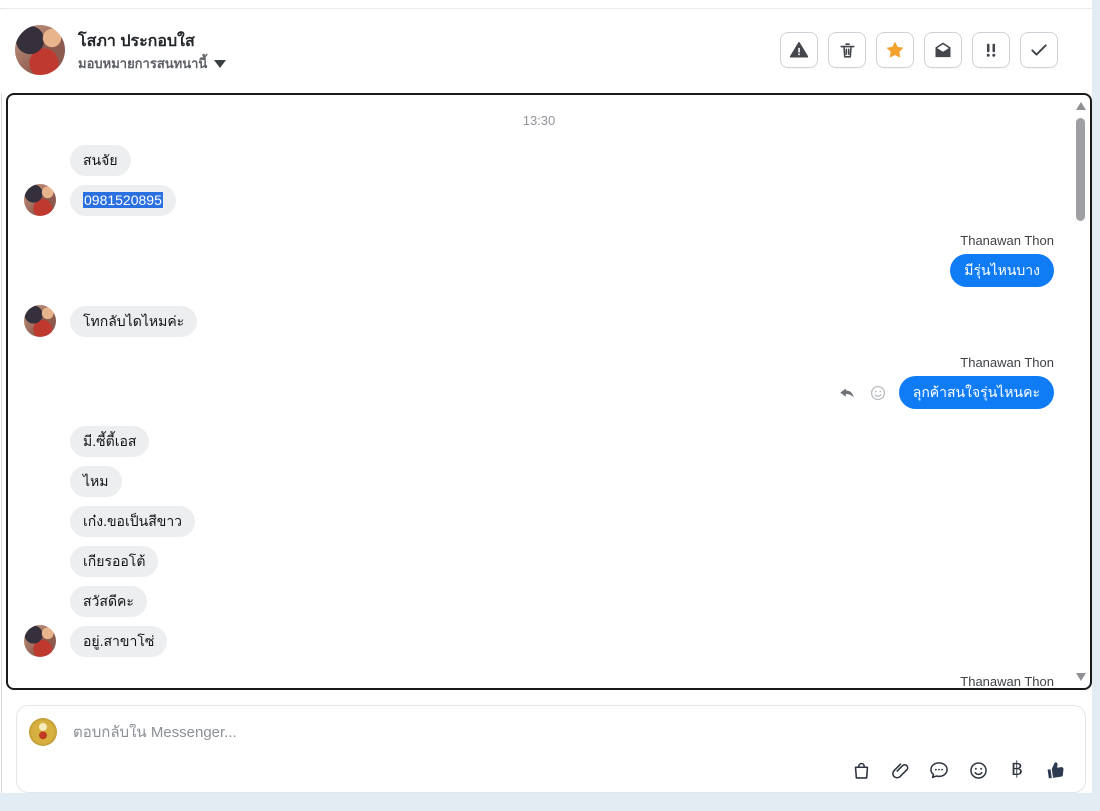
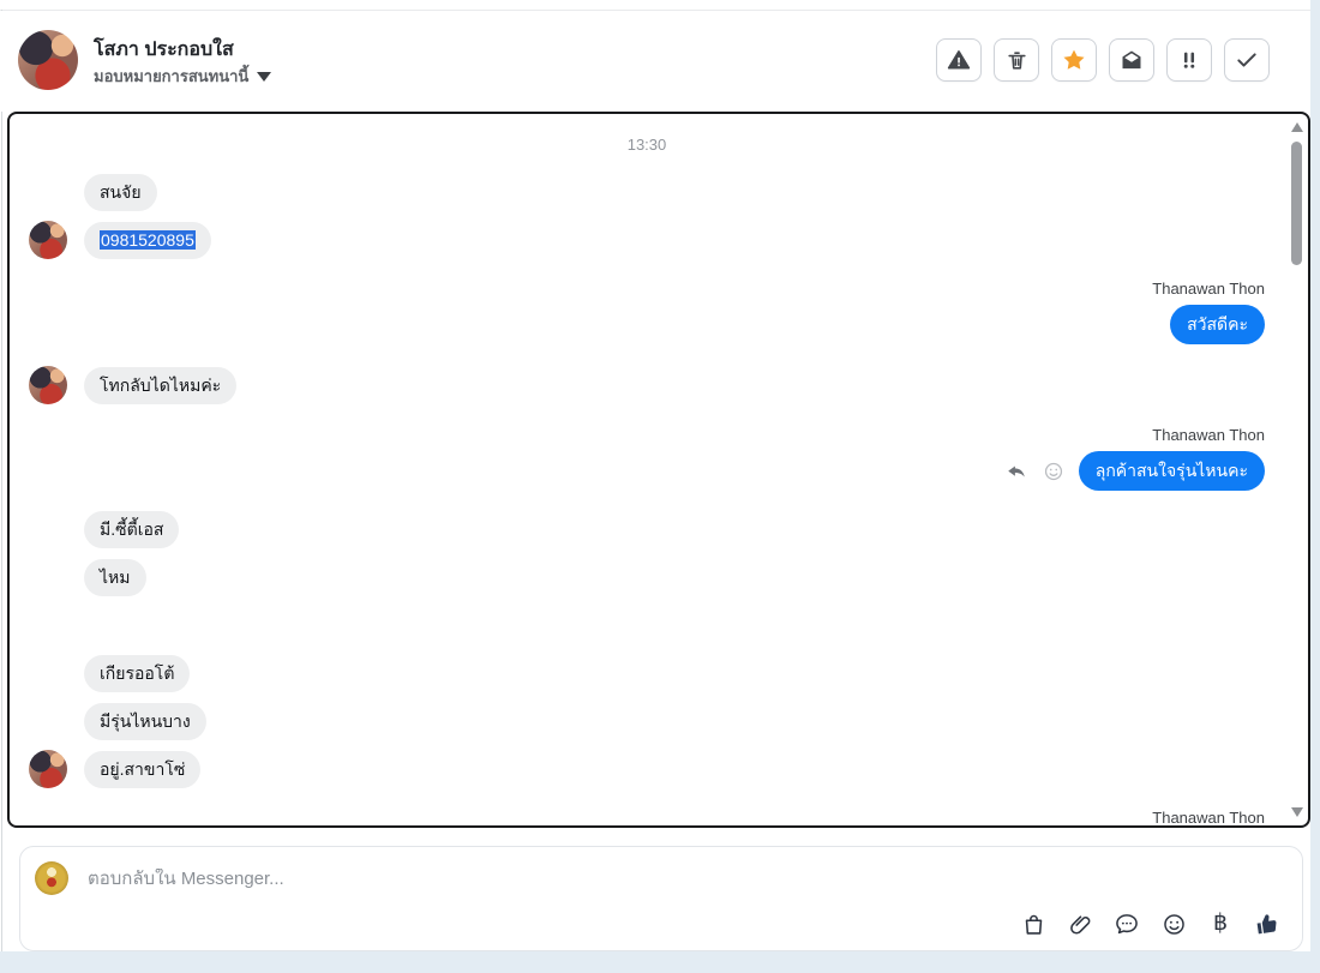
  โสภา ประกอบใส
  มอบหมายการสนทนานี้
  13:30
  สนจัย
  0981520895
  Thanawan Thon
- มีรุ่นไหนบาง
+ สวัสดีคะ
  โทกลับไดไหมค่ะ
  Thanawan Thon
  ลุกค้าสนใจรุ่นไหนคะ
  มี.ซี้ตี้เอส
  ไหม
- เก๋ง.ขอเป็นสีขาว
  เกียรออโต้
- สวัสดีคะ
+ มีรุ่นไหนบาง
  อยู่.สาขาโซ่
  Thanawan Thon
  ตอบกลับใน Messenger...
  ฿
